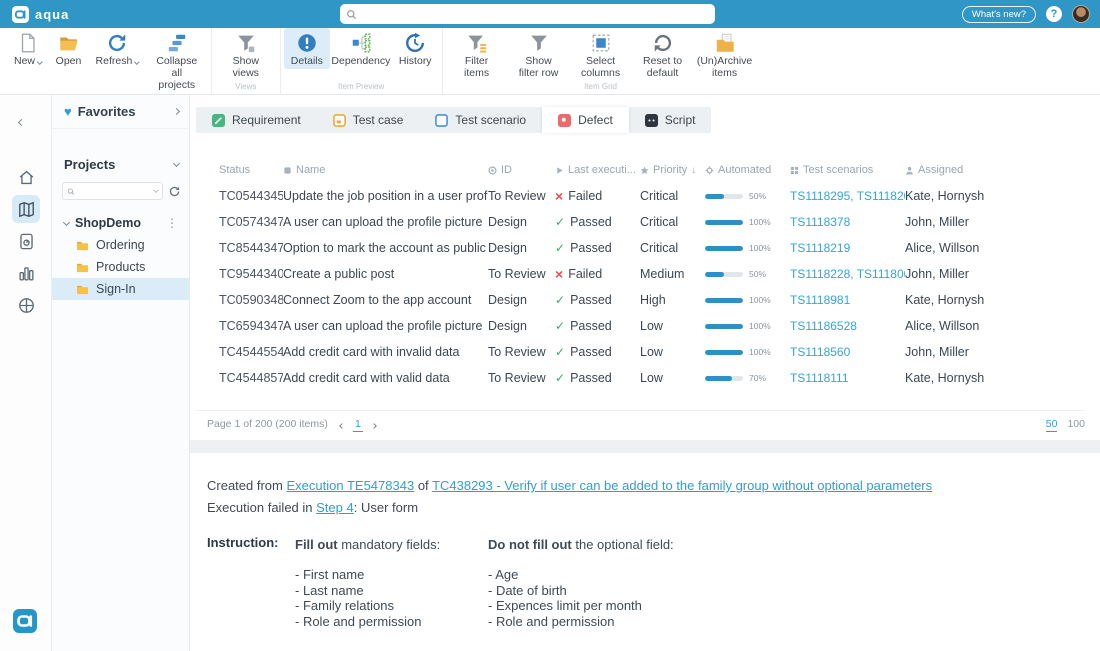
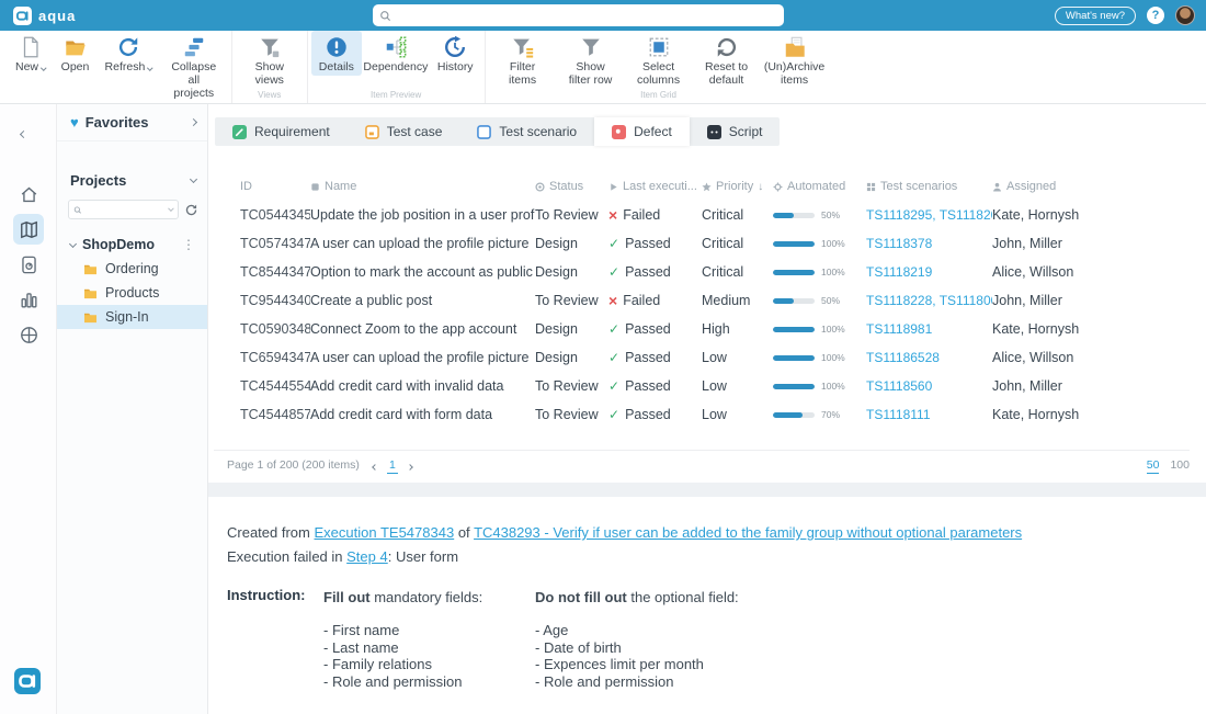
  aqua
  What's new?
  ?
  New
  Open
  Refresh
  Collapse all projects
  Show views
  Views
  Details
  Dependency
  History
  Item Preview
  Filter items
  Show filter row
  Select columns
  Reset to default
  (Un)Archive items
  Item Grid
  ♥
  Favorites
  Projects
  ShopDemo
  ⋮
  Ordering
  Products
  Sign-In
  Requirement
  Test case
  Test scenario
  Defect
  Script
- Status
+ ID
  Name
- ID
+ Status
  Last executi...
  Priority
  ↓
  Automated
  Test scenarios
  Assigned
  TC0544345
  Update the job position in a user prof
  To Review
  ×
  Failed
  Critical
  50%
  TS1118295, TS11182
  Kate, Hornysh
  TC0574347
  A user can upload the profile picture
  Design
  ✓
  Passed
  Critical
  100%
  TS1118378
  John, Miller
  TC8544347
  Option to mark the account as public
  Design
  ✓
  Passed
  Critical
  100%
  TS1118219
  Alice, Willson
  TC9544340
  Create a public post
  To Review
  ×
  Failed
  Medium
  50%
  TS1118228, TS11180
  John, Miller
  TC0590348
  Connect Zoom to the app account
  Design
  ✓
  Passed
  High
  100%
  TS1118981
  Kate, Hornysh
  TC6594347
  A user can upload the profile picture
  Design
  ✓
  Passed
  Low
  100%
  TS11186528
  Alice, Willson
  TC4544554
  Add credit card with invalid data
  To Review
  ✓
  Passed
  Low
  100%
  TS1118560
  John, Miller
  TC4544857
- Add credit card with valid data
+ Add credit card with form data
  To Review
  ✓
  Passed
  Low
  70%
  TS1118111
  Kate, Hornysh
  Page 1 of 200 (200 items)
  1
  50
  100
  Created from Execution TE5478343 of TC438293 - Verify if user can be added to the family group without optional parameters
  Execution failed in Step 4: User form
  Instruction:
  Fill out mandatory fields:
  - First name
  - Last name
  - Family relations
  - Role and permission
  Do not fill out the optional field:
  - Age
  - Date of birth
  - Expences limit per month
  - Role and permission
